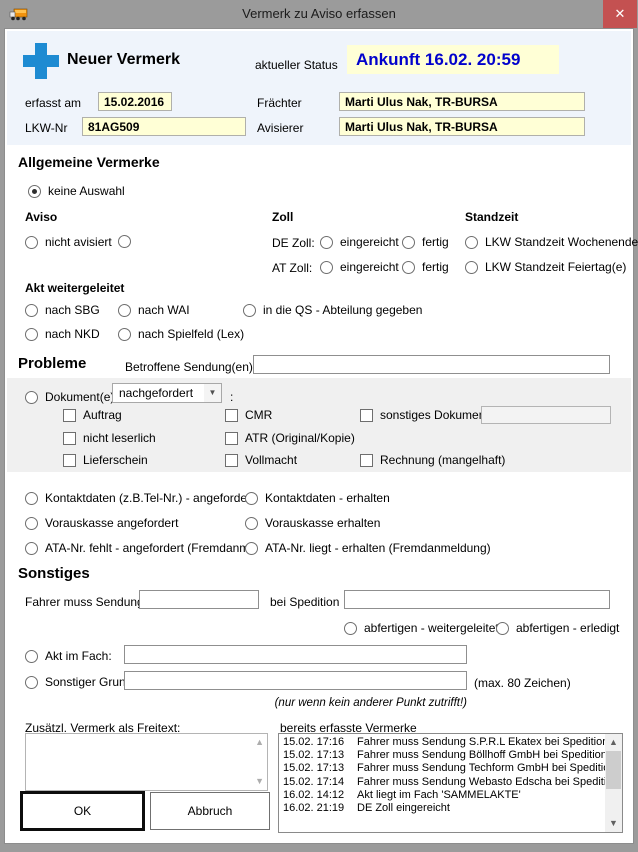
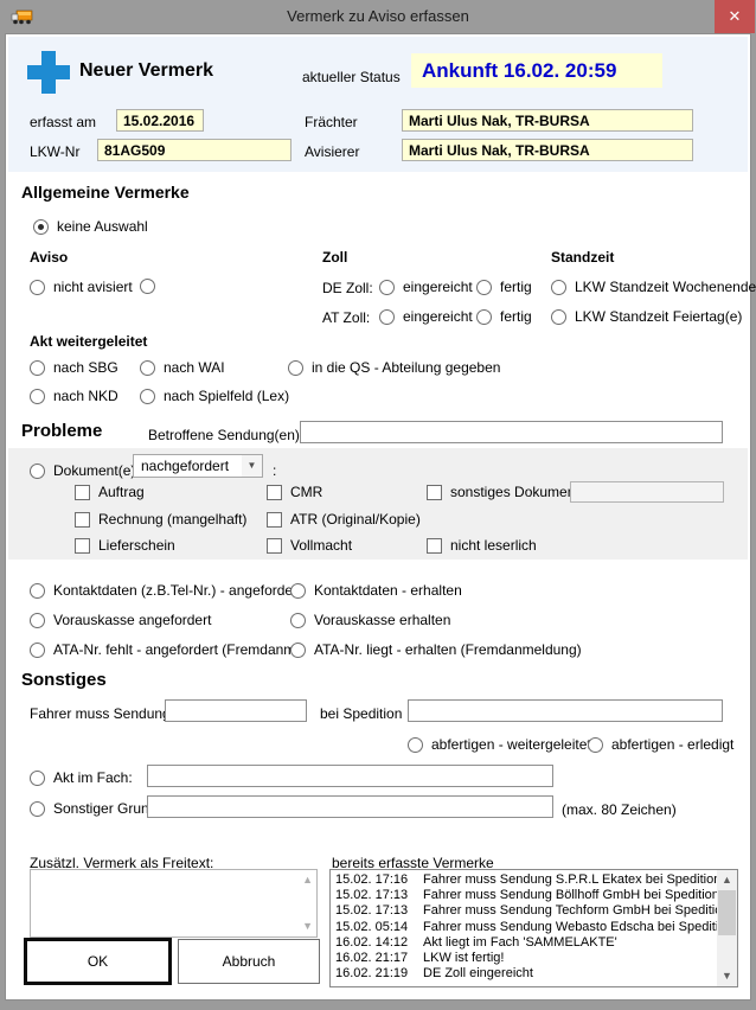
  Vermerk zu Aviso erfassen
  ✕
  Neuer Vermerk
  aktueller Status
  Ankunft 16.02. 20:59
  erfasst am
  15.02.2016
  Frächter
  Marti Ulus Nak, TR-BURSA
  LKW-Nr
  81AG509
  Avisierer
  Marti Ulus Nak, TR-BURSA
  Allgemeine Vermerke
  keine Auswahl
  Aviso
  nicht avisiert
  Zoll
  DE Zoll:
  eingereicht
  fertig
  AT Zoll:
  eingereicht
  fertig
  Standzeit
  LKW Standzeit Wochenende
  LKW Standzeit Feiertag(e)
  Akt weitergeleitet
  nach SBG
  nach WAI
  in die QS - Abteilung gegeben
  nach NKD
  nach Spielfeld (Lex)
  Probleme
  Betroffene Sendung(en)
  Dokument(e
  nachgefordert
  ▼
  :
  Auftrag
  CMR
  sonstiges Dokume
- nicht leserlich
+ Rechnung (mangelhaft)
  ATR (Original/Kopie)
  Lieferschein
  Vollmacht
- Rechnung (mangelhaft)
+ nicht leserlich
  Kontaktdaten (z.B.Tel-Nr.) - angeforde
  Kontaktdaten - erhalten
  Vorauskasse angefordert
  Vorauskasse erhalten
  ATA-Nr. fehlt - angefordert (Fremdan
  ATA-Nr. liegt - erhalten (Fremdanmeldung)
  Sonstiges
  Fahrer muss Sendun
  bei Spedition
  abfertigen - weitergeleite
  abfertigen - erledigt
  Akt im Fach:
  Sonstiger Grun
  (max. 80 Zeichen)
- (nur wenn kein anderer Punkt zutrifft!)
  Zusätzl. Vermerk als Freitext:
  ▲
  ▼
  bereits erfasste Vermerke
  15.02. 17:16
  Fahrer muss Sendung S.P.R.L Ekatex bei Speditio
  15.02. 17:13
  Fahrer muss Sendung Böllhoff GmbH bei Spedition
  15.02. 17:13
  Fahrer muss Sendung Techform GmbH bei Spediti
- 15.02. 17:14
+ 15.02. 05:14
  Fahrer muss Sendung Webasto Edscha bei Spedit
  16.02. 14:12
  Akt liegt im Fach 'SAMMELAKTE'
+ 16.02. 21:17
+ LKW ist fertig!
  16.02. 21:19
  DE Zoll eingereicht
  ▲
  ▼
  OK
  Abbruch
